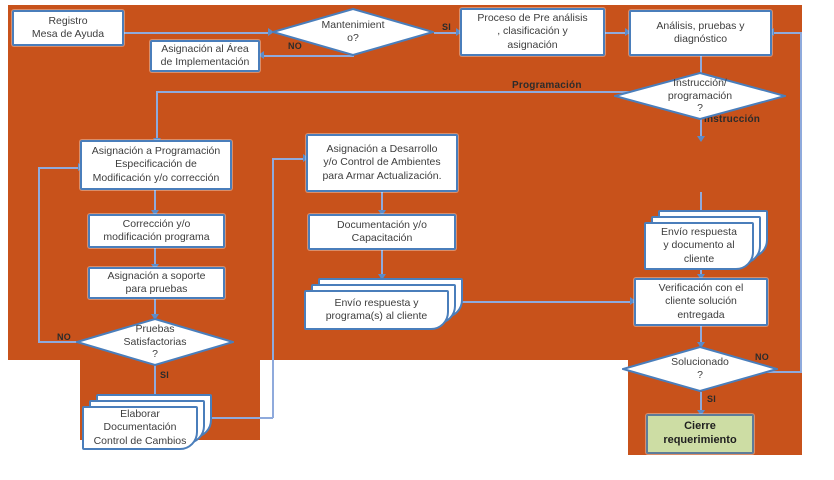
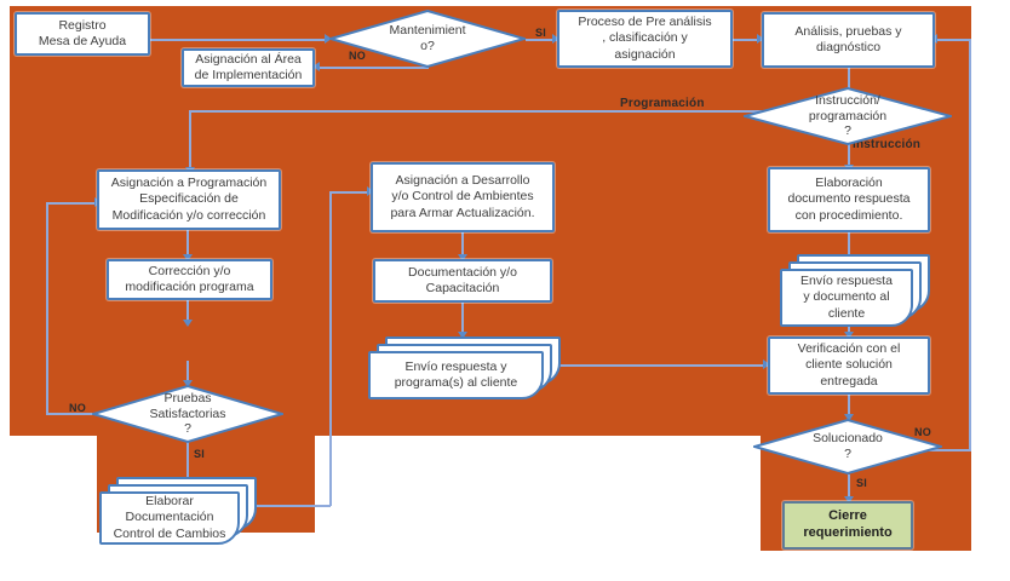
  SI
  NO
  Programación
  Instrucción
  NO
  SI
  NO
  SI
  Registro
  Mesa de Ayuda
  Mantenimient
  o?
  Asignación al Área
  de Implementación
  Proceso de Pre análisis
  , clasificación y
  asignación
  Análisis, pruebas y
  diagnóstico
  Instrucción/
  programación
  ?
  Asignación a Programación
  Especificación de
  Modificación y/o corrección
  Corrección y/o
  modificación programa
- Asignación a soporte
- para pruebas
  Pruebas
  Satisfactorias
  ?
  Elaborar
  Documentación
  Control de Cambios
  Asignación a Desarrollo
  y/o Control de Ambientes
  para Armar Actualización.
  Documentación y/o
  Capacitación
  Envío respuesta y
  programa(s) al cliente
+ Elaboración
+ documento respuesta
+ con procedimiento.
  Envío respuesta
  y documento al
  cliente
  Verificación con el
  cliente solución
  entregada
  Solucionado
  ?
  Cierre
  requerimiento
